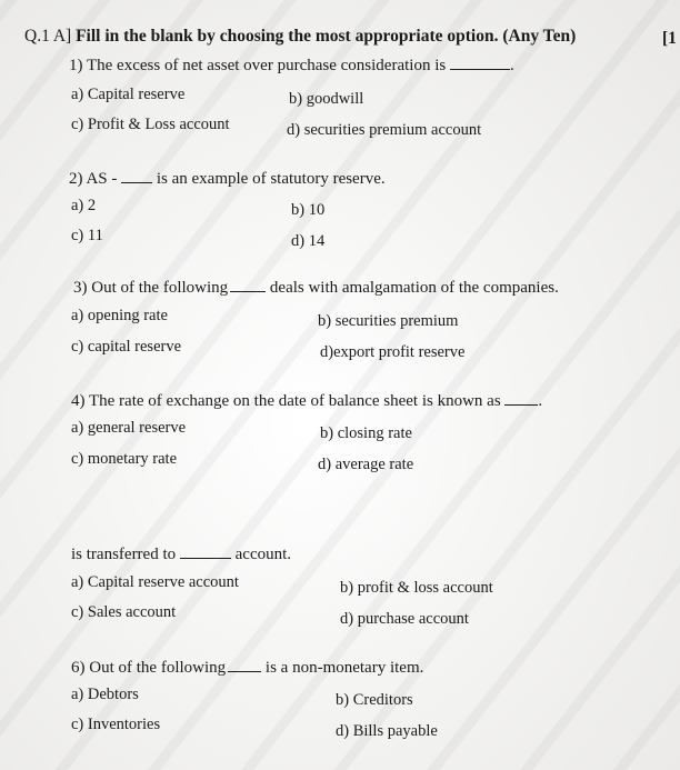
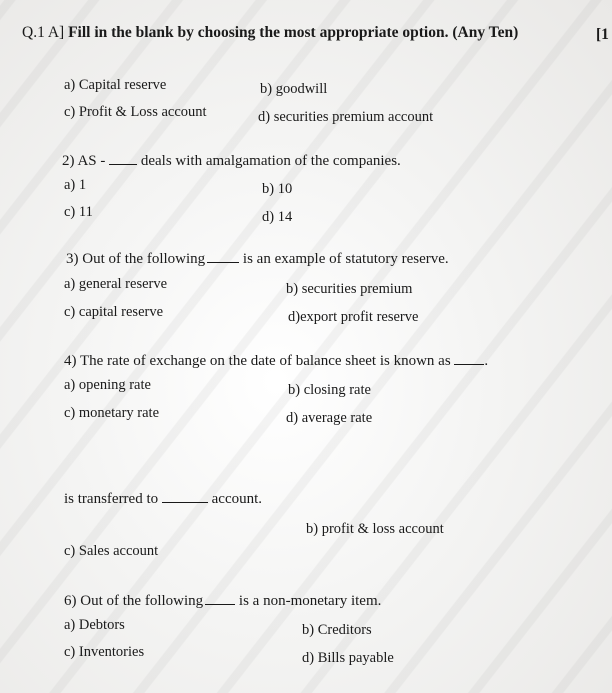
  Q.1 A] Fill in the blank by choosing the most appropriate option. (Any Ten)
  [1
- 1) The excess of net asset over purchase consideration is .
  a) Capital reserve
  b) goodwill
  c) Profit & Loss account
  d) securities premium account
- 2) AS - is an example of statutory reserve.
+ 2) AS - deals with amalgamation of the companies.
- a) 2
+ a) 1
  b) 10
  c) 11
  d) 14
- 3) Out of the following deals with amalgamation of the companies.
+ 3) Out of the following is an example of statutory reserve.
- a) opening rate
+ a) general reserve
  b) securities premium
  c) capital reserve
  d)export profit reserve
  4) The rate of exchange on the date of balance sheet is known as .
- a) general reserve
+ a) opening rate
  b) closing rate
  c) monetary rate
  d) average rate
  is transferred to account.
- a) Capital reserve account
  b) profit & loss account
  c) Sales account
- d) purchase account
  6) Out of the following is a non-monetary item.
  a) Debtors
  b) Creditors
  c) Inventories
  d) Bills payable
